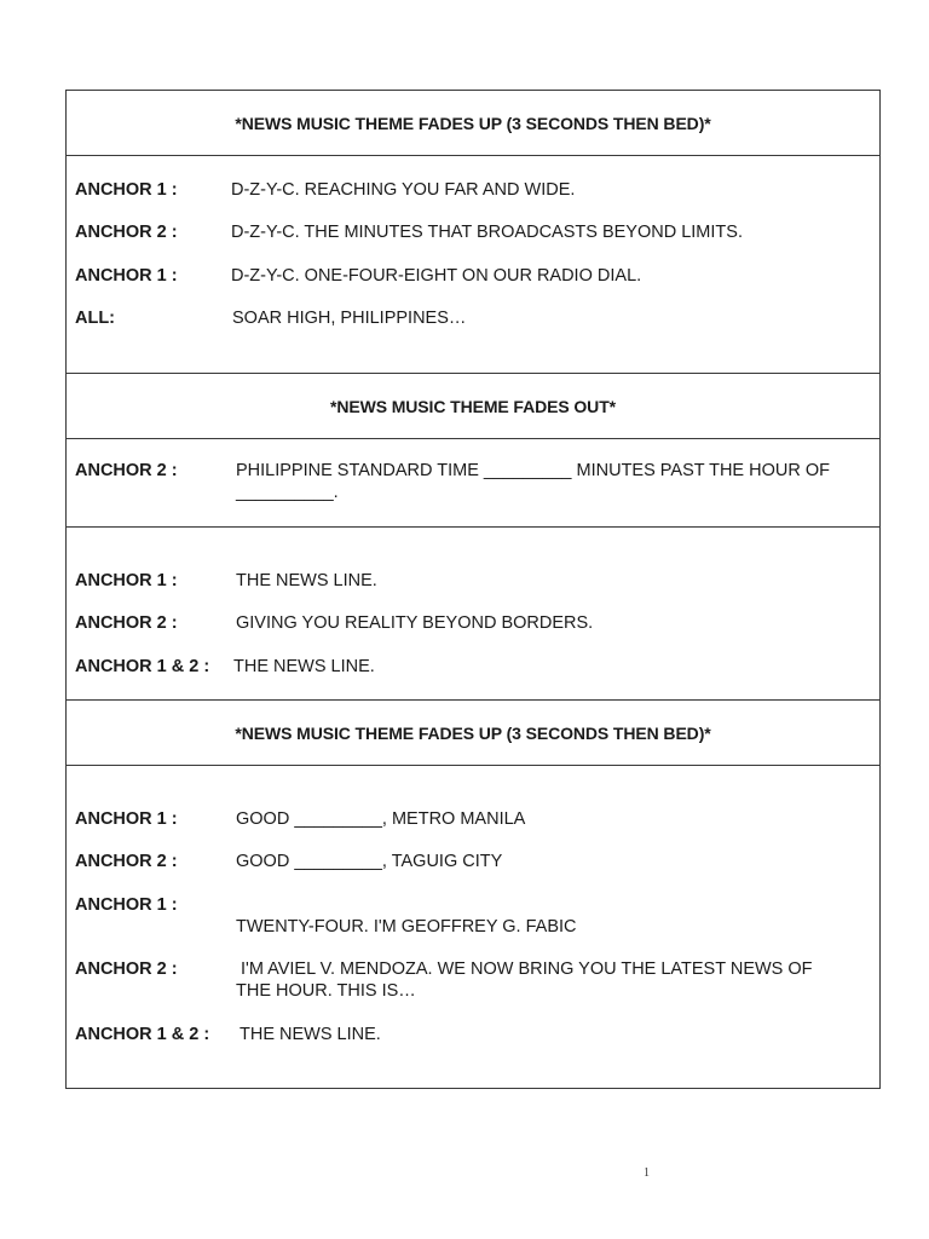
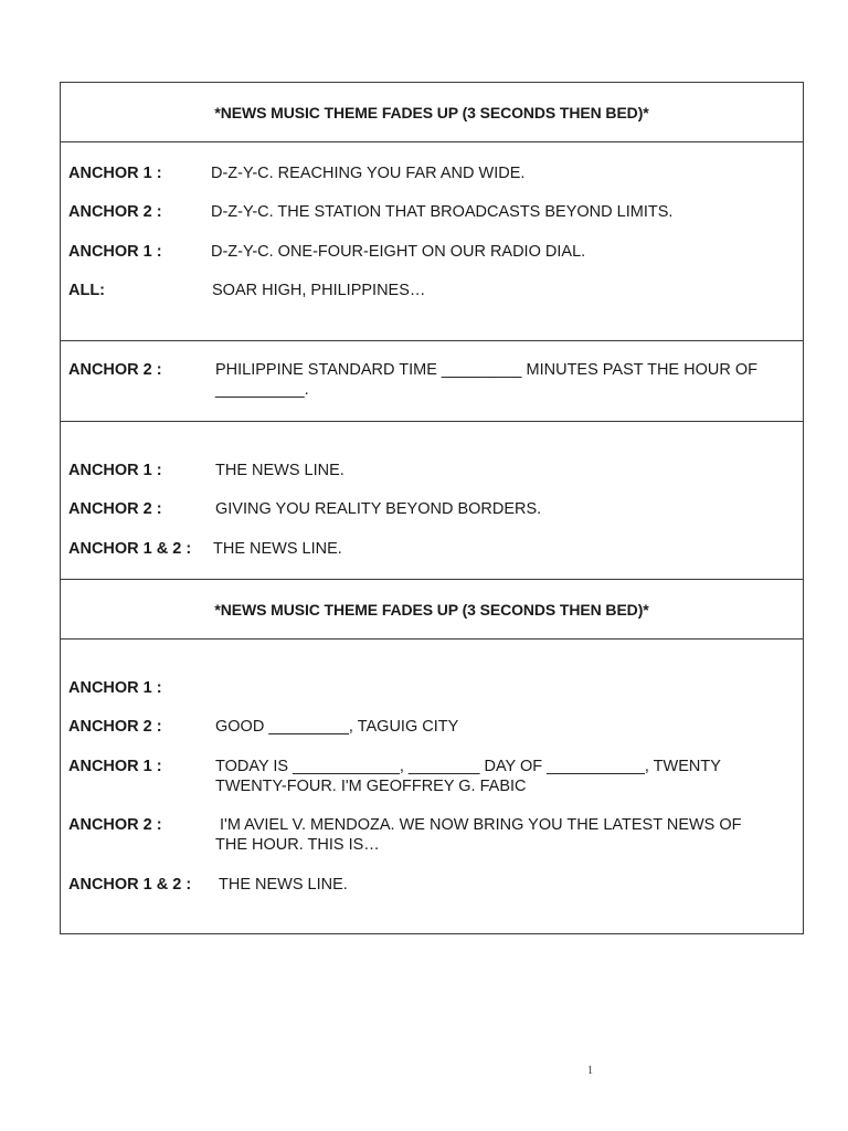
  *NEWS MUSIC THEME FADES UP (3 SECONDS THEN BED)*
  ANCHOR 1 :
  D-Z-Y-C. REACHING YOU FAR AND WIDE.
  ANCHOR 2 :
- D-Z-Y-C. THE MINUTES THAT BROADCASTS BEYOND LIMITS.
+ D-Z-Y-C. THE STATION THAT BROADCASTS BEYOND LIMITS.
  ANCHOR 1 :
  D-Z-Y-C. ONE-FOUR-EIGHT ON OUR RADIO DIAL.
  ALL:
  SOAR HIGH, PHILIPPINES…
- *NEWS MUSIC THEME FADES OUT*
  ANCHOR 2 :
  PHILIPPINE STANDARD TIME _________ MINUTES PAST THE HOUR OF
  __________.
  ANCHOR 1 :
  THE NEWS LINE.
  ANCHOR 2 :
  GIVING YOU REALITY BEYOND BORDERS.
  ANCHOR 1 & 2 :
  THE NEWS LINE.
  *NEWS MUSIC THEME FADES UP (3 SECONDS THEN BED)*
  ANCHOR 1 :
- GOOD _________, METRO MANILA
  ANCHOR 2 :
  GOOD _________, TAGUIG CITY
  ANCHOR 1 :
+ TODAY IS ____________, ________ DAY OF ___________, TWENTY
  TWENTY-FOUR. I'M GEOFFREY G. FABIC
  ANCHOR 2 :
  I'M AVIEL V. MENDOZA. WE NOW BRING YOU THE LATEST NEWS OF
  THE HOUR. THIS IS…
  ANCHOR 1 & 2 :
  THE NEWS LINE.
  1
